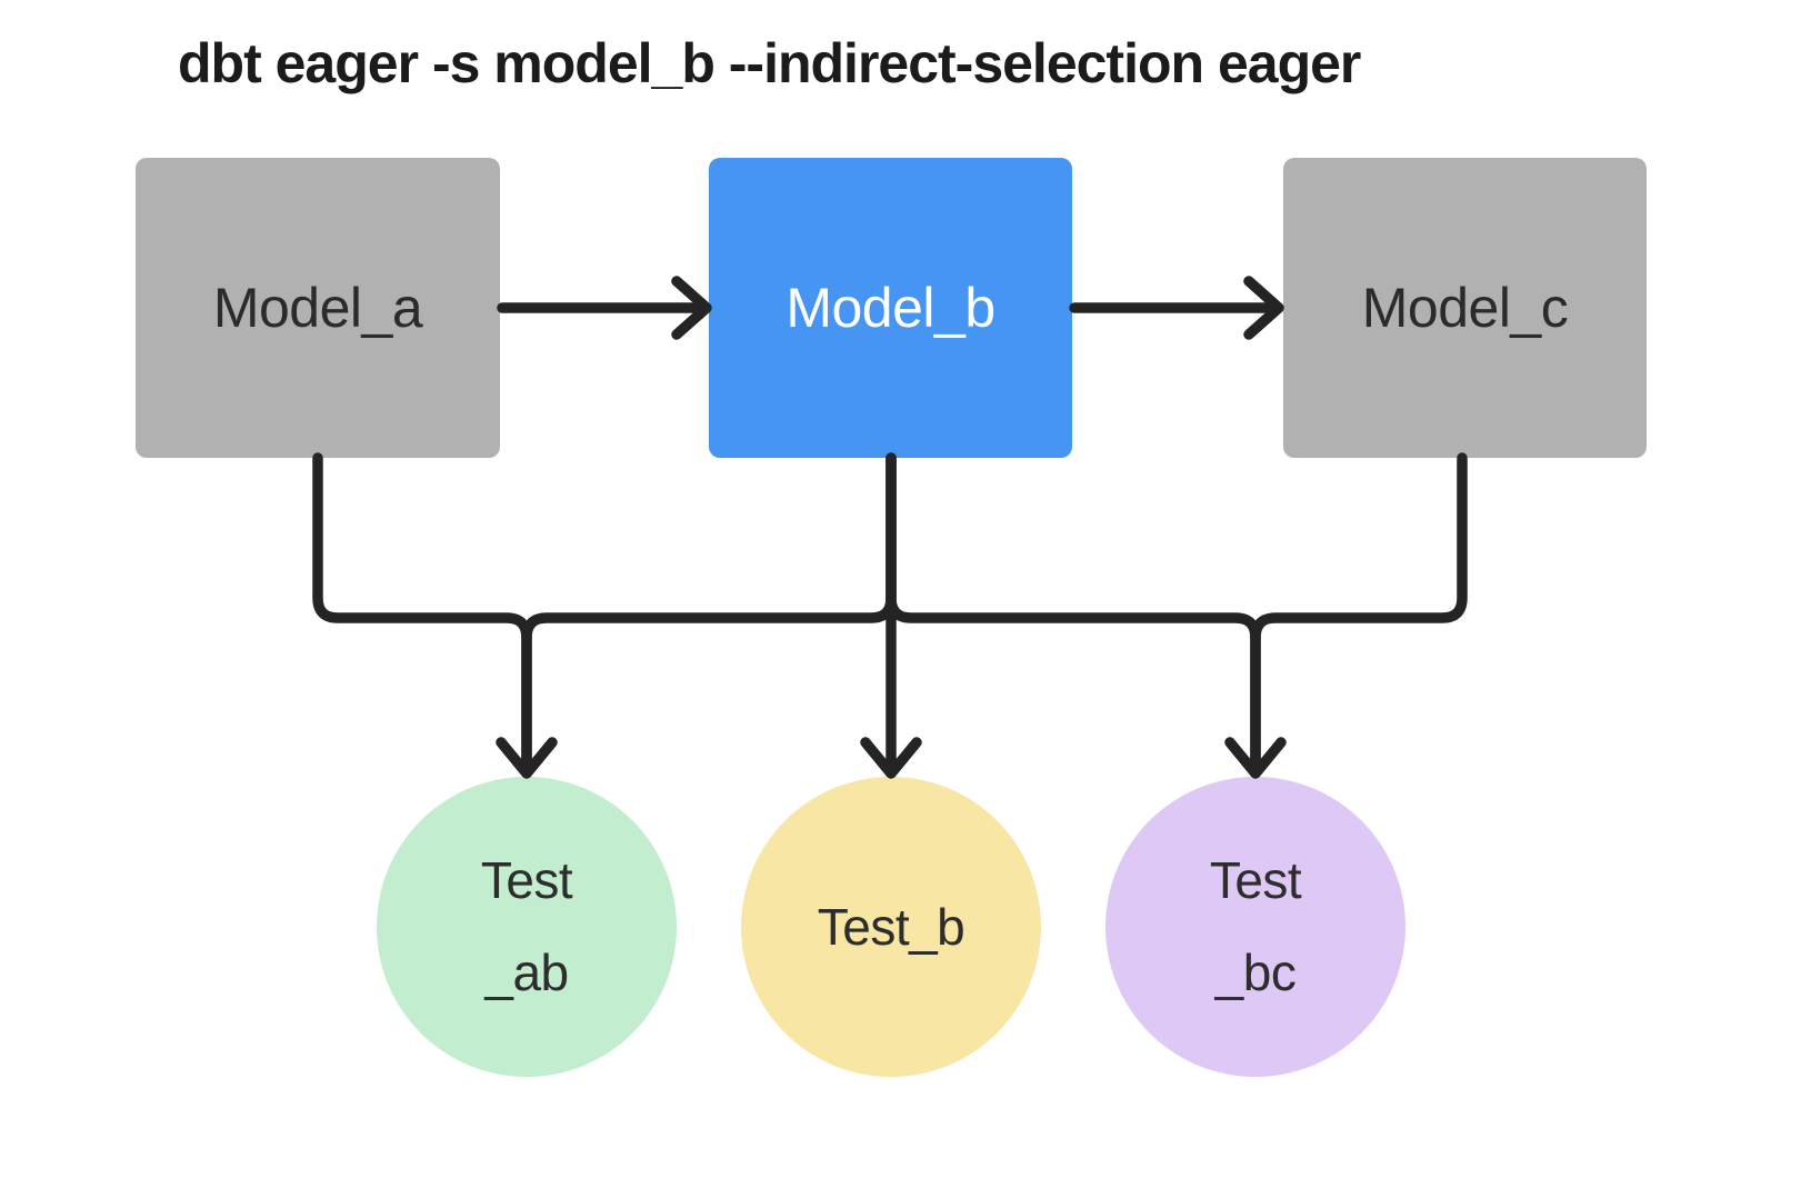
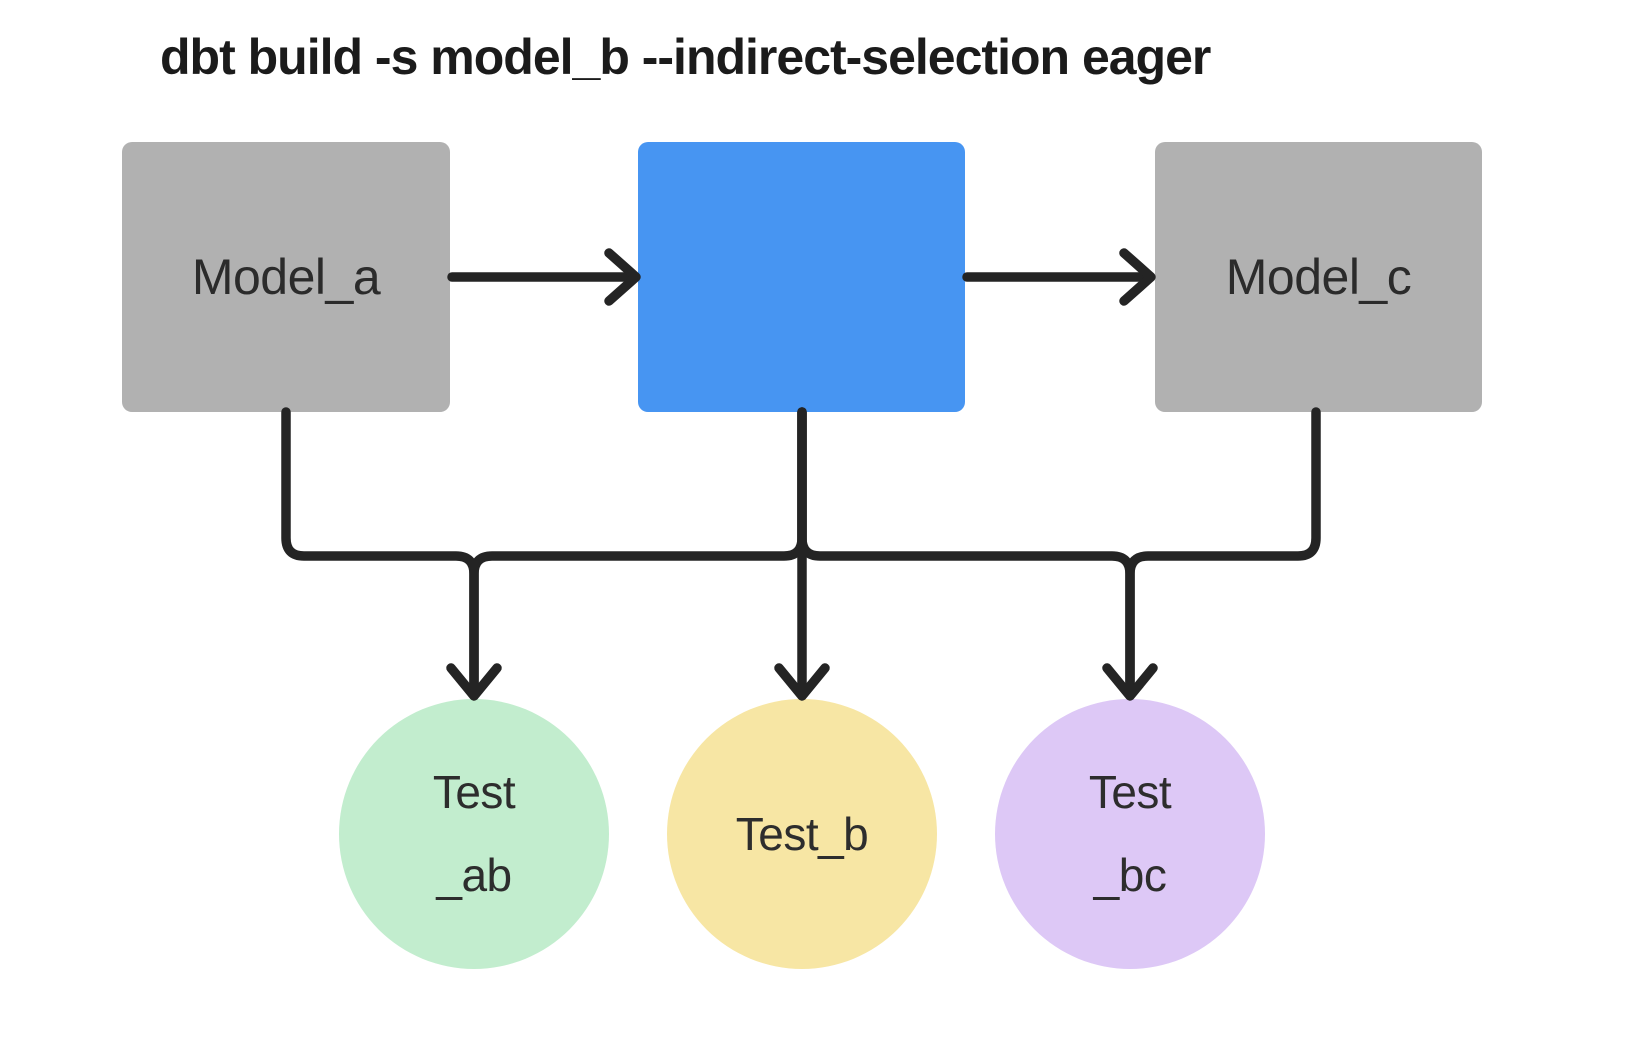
- dbt eager -s model_b --indirect-selection eager
+ dbt build -s model_b --indirect-selection eager
  Model_a
- Model_b
  Model_c
  Test
  _ab
  Test_b
  Test
  _bc
